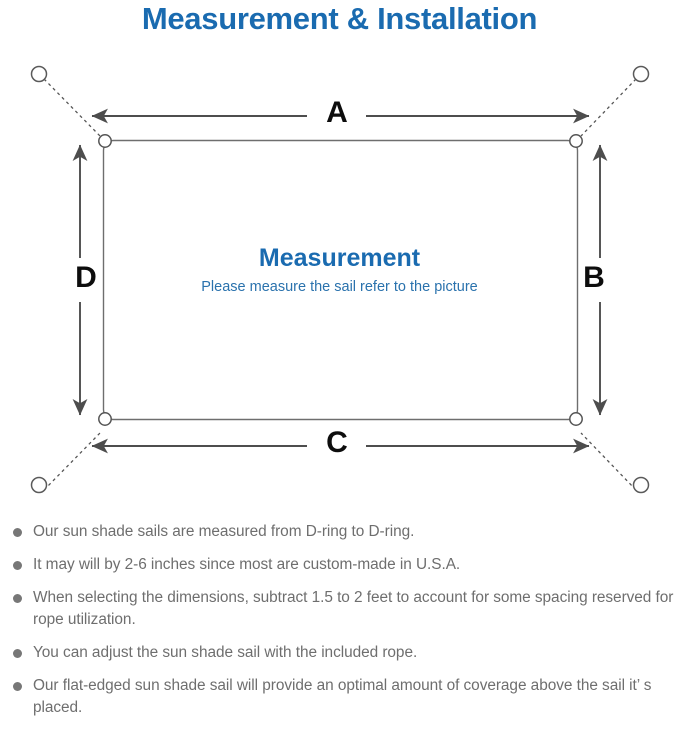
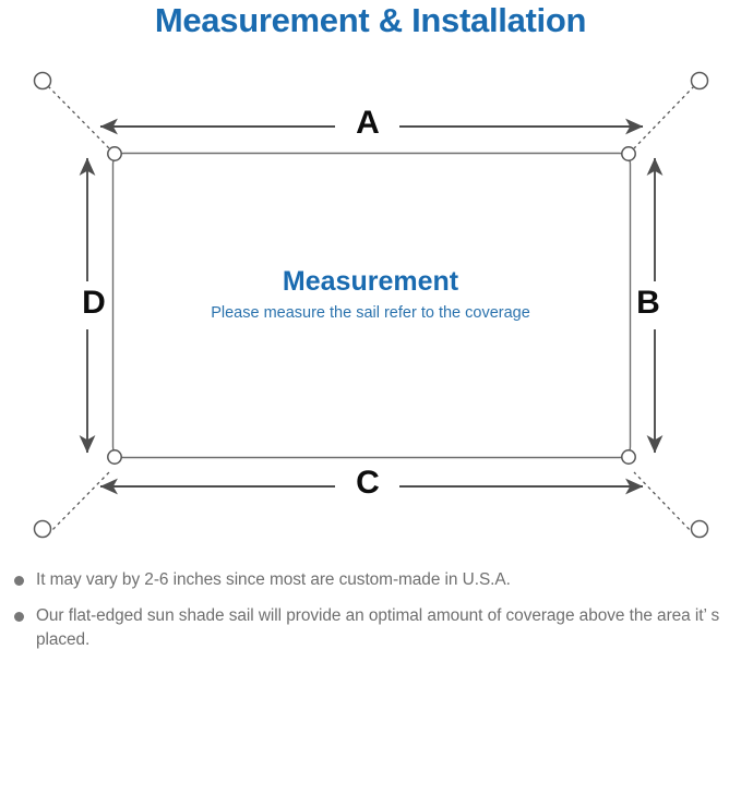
  Measurement & Installation
  A
  B
  C
  D
  Measurement
- Please measure the sail refer to the picture
+ Please measure the sail refer to the coverage
- Our sun shade sails are measured from D-ring to D-ring.
- It may will by 2-6 inches since most are custom-made in U.S.A.
+ It may vary by 2-6 inches since most are custom-made in U.S.A.
- When selecting the dimensions, subtract 1.5 to 2 feet to account for some spacing reserved for rope utilization.
- You can adjust the sun shade sail with the included rope.
- Our flat-edged sun shade sail will provide an optimal amount of coverage above the sail it’ s placed.
+ Our flat-edged sun shade sail will provide an optimal amount of coverage above the area it’ s placed.
